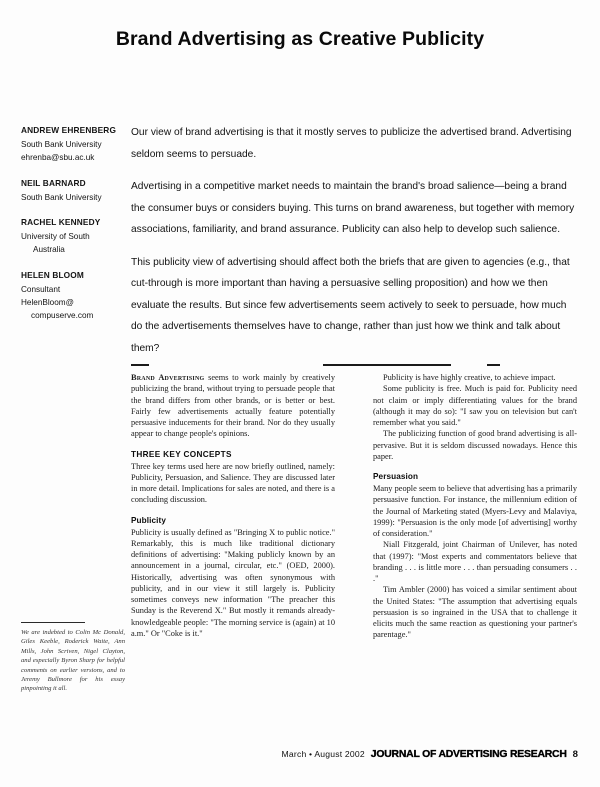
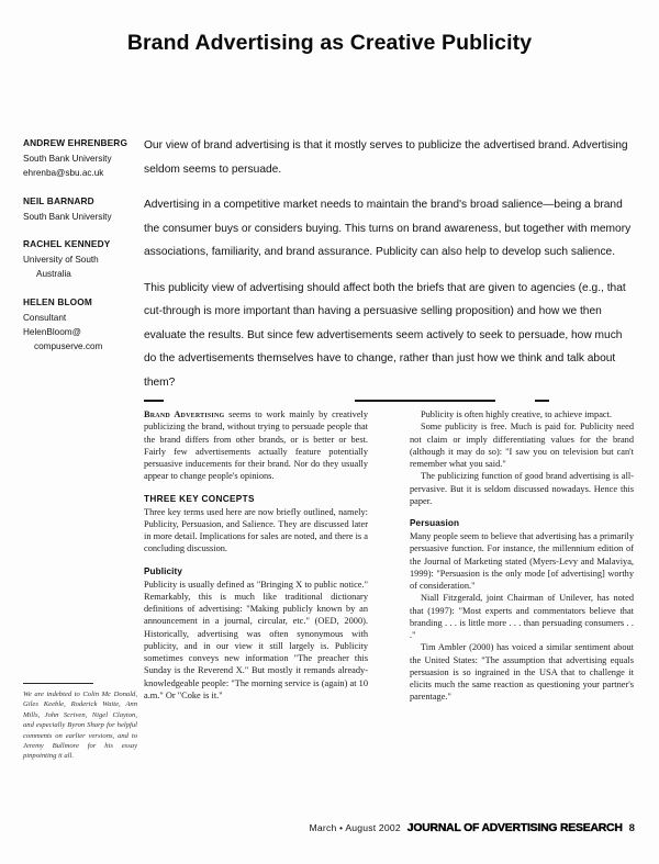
  Brand Advertising as Creative Publicity
  ANDREW EHRENBERG
  South Bank University
  ehrenba@sbu.ac.uk
  NEIL BARNARD
  South Bank University
  RACHEL KENNEDY
  University of South
  Australia
  HELEN BLOOM
  Consultant
  HelenBloom@
  compuserve.com
  Our view of brand advertising is that it mostly serves to publicize the advertised brand. Advertising seldom seems to persuade.
  Advertising in a competitive market needs to maintain the brand's broad salience—being a brand the consumer buys or considers buying. This turns on brand awareness, but together with memory associations, familiarity, and brand assurance. Publicity can also help to develop such salience.
  This publicity view of advertising should affect both the briefs that are given to agencies (e.g., that cut-through is more important than having a persuasive selling proposition) and how we then evaluate the results. But since few advertisements seem actively to seek to persuade, how much do the advertisements themselves have to change, rather than just how we think and talk about them?
  Brand Advertising seems to work mainly by creatively publicizing the brand, without trying to persuade people that the brand differs from other brands, or is better or best. Fairly few advertisements actually feature potentially persuasive inducements for their brand. Nor do they usually appear to change people's opinions.
  THREE KEY CONCEPTS
  Three key terms used here are now briefly outlined, namely: Publicity, Persuasion, and Salience. They are discussed later in more detail. Implications for sales are noted, and there is a concluding discussion.
  Publicity
  Publicity is usually defined as "Bringing X to public notice." Remarkably, this is much like traditional dictionary definitions of advertising: "Making publicly known by an announcement in a journal, circular, etc." (OED, 2000). Historically, advertising was often synonymous with publicity, and in our view it still largely is. Publicity sometimes conveys new information "The preacher this Sunday is the Reverend X." But mostly it remands already-knowledgeable people: "The morning service is (again) at 10 a.m." Or "Coke is it."
- Publicity is have highly creative, to achieve impact.
+ Publicity is often highly creative, to achieve impact.
  Some publicity is free. Much is paid for. Publicity need not claim or imply differentiating values for the brand (although it may do so): "I saw you on television but can't remember what you said."
  The publicizing function of good brand advertising is all-pervasive. But it is seldom discussed nowadays. Hence this paper.
  Persuasion
  Many people seem to believe that advertising has a primarily persuasive function. For instance, the millennium edition of the Journal of Marketing stated (Myers-Levy and Malaviya, 1999): "Persuasion is the only mode [of advertising] worthy of consideration."
  Niall Fitzgerald, joint Chairman of Unilever, has noted that (1997): "Most experts and commentators believe that branding . . . is little more . . . than persuading consumers . . ."
  Tim Ambler (2000) has voiced a similar sentiment about the United States: "The assumption that advertising equals persuasion is so ingrained in the USA that to challenge it elicits much the same reaction as questioning your partner's parentage."
  March • August 2002
  JOURNAL OF ADVERTISING RESEARCH
  8
